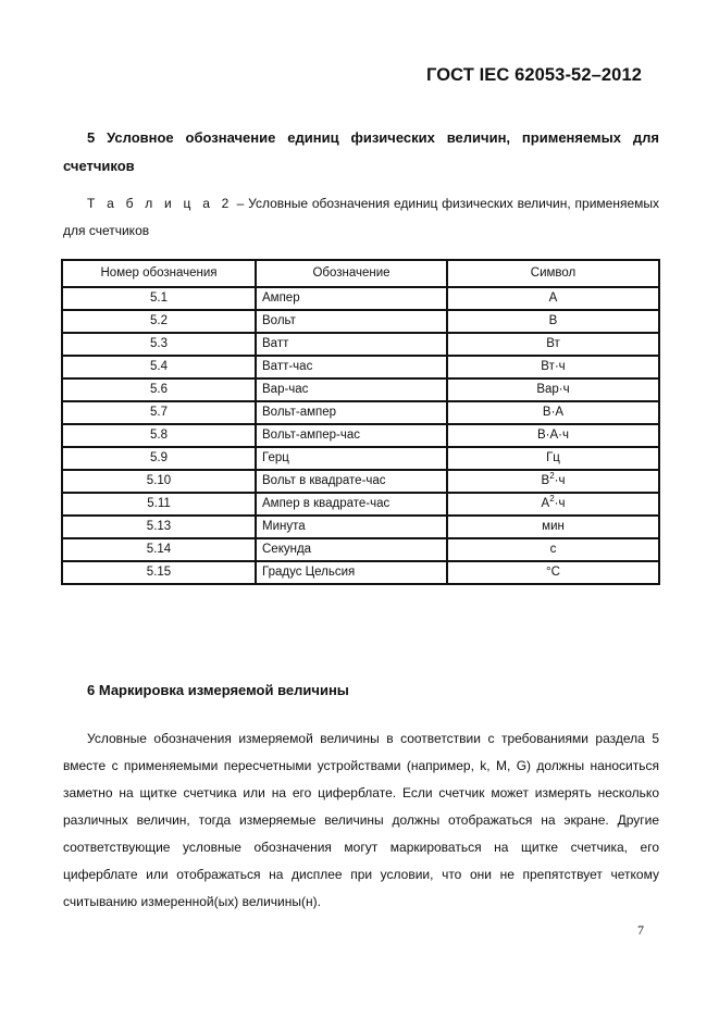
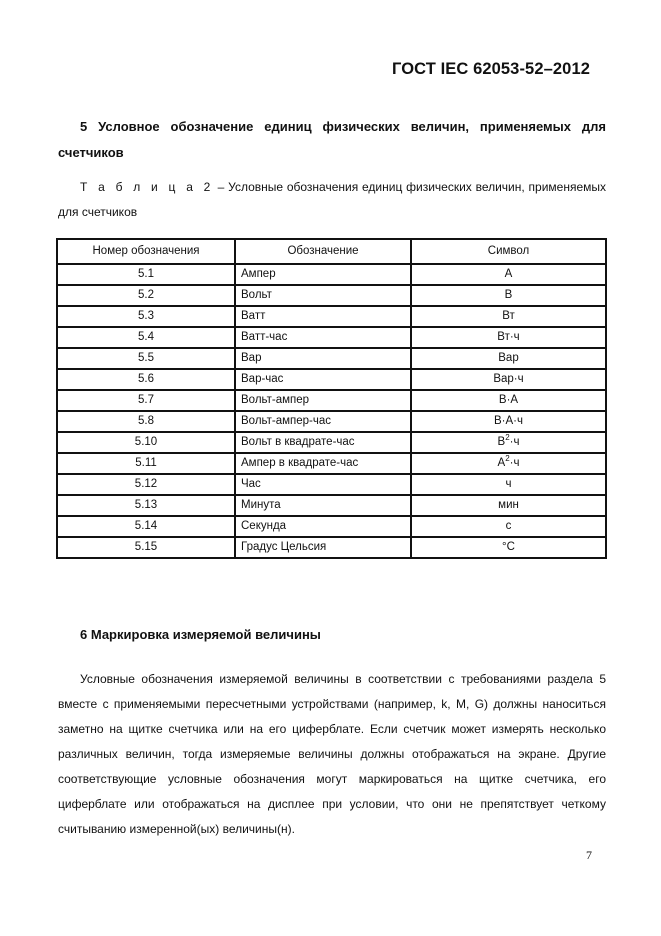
  ГОСТ IEC 62053-52–2012
  5 Условное обозначение единиц физических величин, применяемых для счетчиков
  Т а б л и ц а 2 – Условные обозначения единиц физических величин, применяемых для счетчиков
  Номер обозначения	Обозначение	Символ
  5.1	Ампер	А
  5.2	Вольт	В
  5.3	Ватт	Вт
  5.4	Ватт-час	Вт·ч
+ 5.5	Вар	Вар
  5.6	Вар-час	Вар·ч
  5.7	Вольт-ампер	В·А
  5.8	Вольт-ампер-час	В·А·ч
- 5.9	Герц	Гц
  5.10	Вольт в квадрате-час	В2·ч
  5.11	Ампер в квадрате-час	А2·ч
+ 5.12	Час	ч
  5.13	Минута	мин
  5.14	Секунда	с
  5.15	Градус Цельсия	°C
  6 Маркировка измеряемой величины
  Условные обозначения измеряемой величины в соответствии с требованиями раздела 5 вместе с применяемыми пересчетными устройствами (например, k, M, G) должны наноситься заметно на щитке счетчика или на его циферблате. Если счетчик может измерять несколько различных величин, тогда измеряемые величины должны отображаться на экране. Другие соответствующие условные обозначения могут маркироваться на щитке счетчика, его циферблате или отображаться на дисплее при условии, что они не препятствует четкому считыванию измеренной(ых) величины(н).
  7
